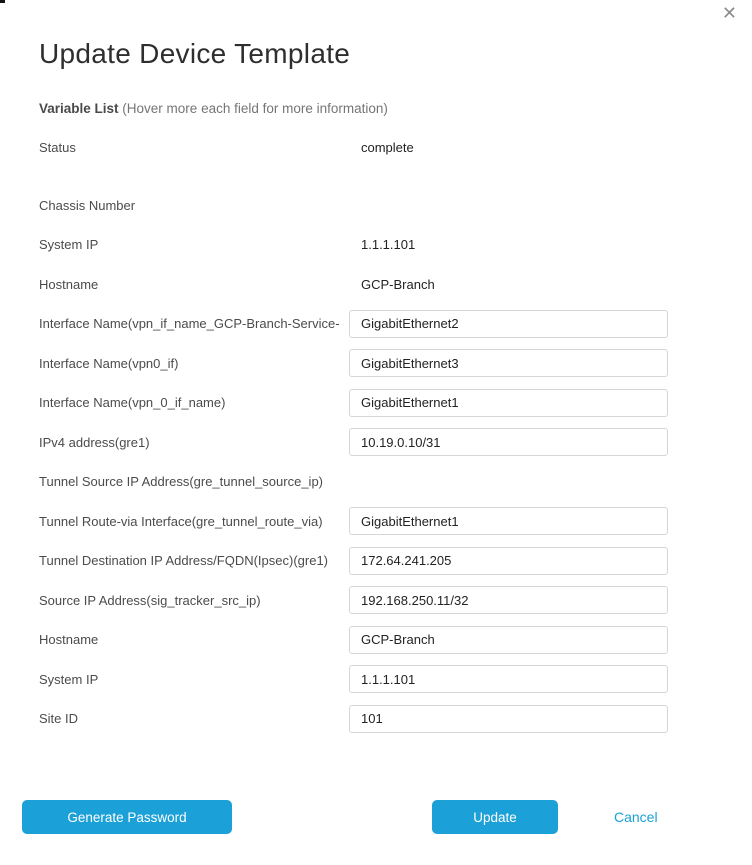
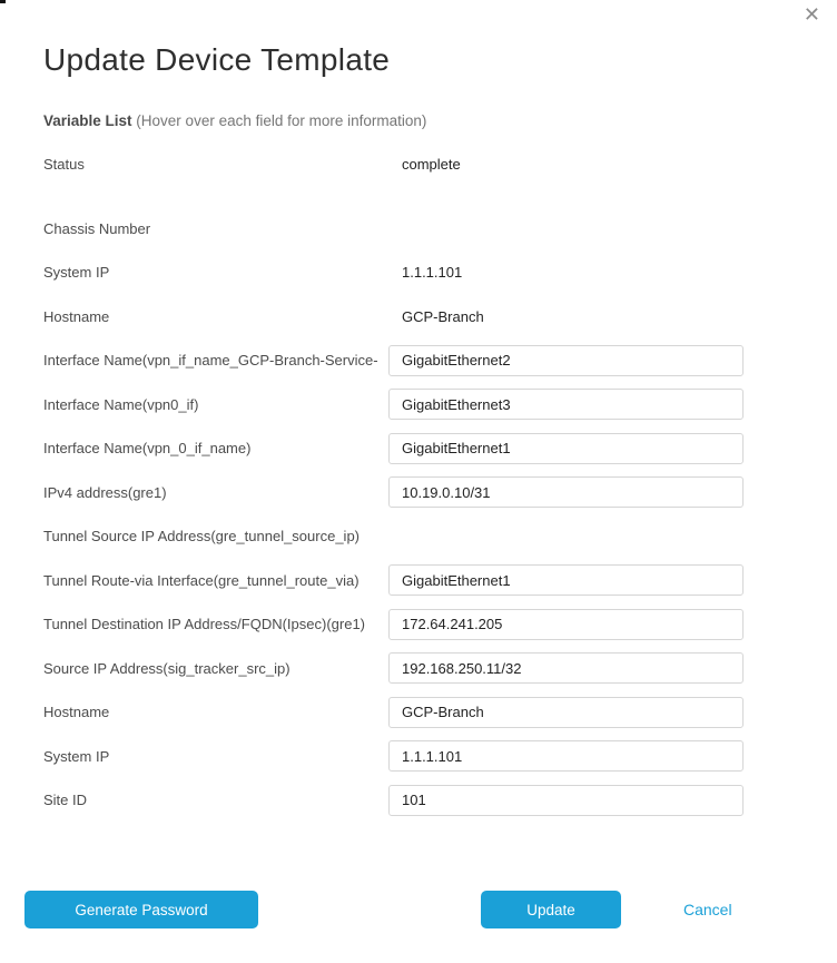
  ✕
  Update Device Template
- Variable List (Hover more each field for more information)
+ Variable List (Hover over each field for more information)
  Status
  complete
  Chassis Number
  System IP
  1.1.1.101
  Hostname
  GCP-Branch
  Interface Name(vpn_if_name_GCP-Branch-Service-
  GigabitEthernet2
  Interface Name(vpn0_if)
  GigabitEthernet3
  Interface Name(vpn_0_if_name)
  GigabitEthernet1
  IPv4 address(gre1)
  10.19.0.10/31
  Tunnel Source IP Address(gre_tunnel_source_ip)
  Tunnel Route-via Interface(gre_tunnel_route_via)
  GigabitEthernet1
  Tunnel Destination IP Address/FQDN(Ipsec)(gre1)
  172.64.241.205
  Source IP Address(sig_tracker_src_ip)
  192.168.250.11/32
  Hostname
  GCP-Branch
  System IP
  1.1.1.101
  Site ID
  101
  Generate Password
  Update
  Cancel
